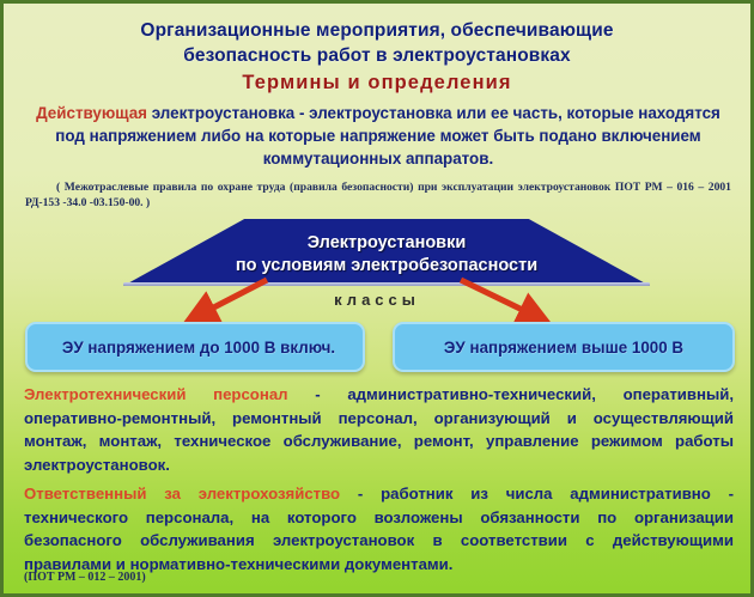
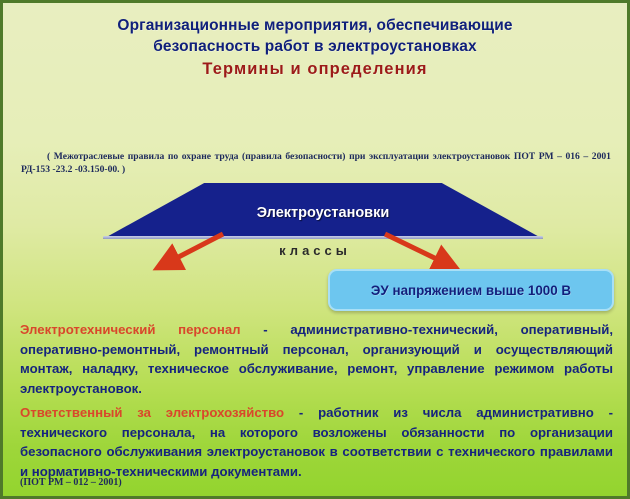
  Организационные мероприятия, обеспечивающие
  безопасность работ в электроустановках
  Термины и определения
- Действующая электроустановка - электроустановка или ее часть, которые находятся под напряжением либо на которые напряжение может быть подано включением коммутационных аппаратов.
- ( Межотраслевые правила по охране труда (правила безопасности) при эксплуатации электроустановок ПОТ РМ – 016 – 2001 РД-153 -34.0 -03.150-00. )
+ ( Межотраслевые правила по охране труда (правила безопасности) при эксплуатации электроустановок ПОТ РМ – 016 – 2001 РД-153 -23.2 -03.150-00. )
  Электроустановки
- по условиям электробезопасности
  классы
- ЭУ напряжением до 1000 В включ.
  ЭУ напряжением выше 1000 В
- Электротехнический персонал - административно-технический, оперативный, оперативно-ремонтный, ремонтный персонал, организующий и осуществляющий монтаж, монтаж, техническое обслуживание, ремонт, управление режимом работы электроустановок.
+ Электротехнический персонал - административно-технический, оперативный, оперативно-ремонтный, ремонтный персонал, организующий и осуществляющий монтаж, наладку, техническое обслуживание, ремонт, управление режимом работы электроустановок.
- Ответственный за электрохозяйство - работник из числа административно - технического персонала, на которого возложены обязанности по организации безопасного обслуживания электроустановок в соответствии с действующими правилами и нормативно-техническими документами.
+ Ответственный за электрохозяйство - работник из числа административно - технического персонала, на которого возложены обязанности по организации безопасного обслуживания электроустановок в соответствии с технического правилами и нормативно-техническими документами.
  (ПОТ РМ – 012 – 2001)
